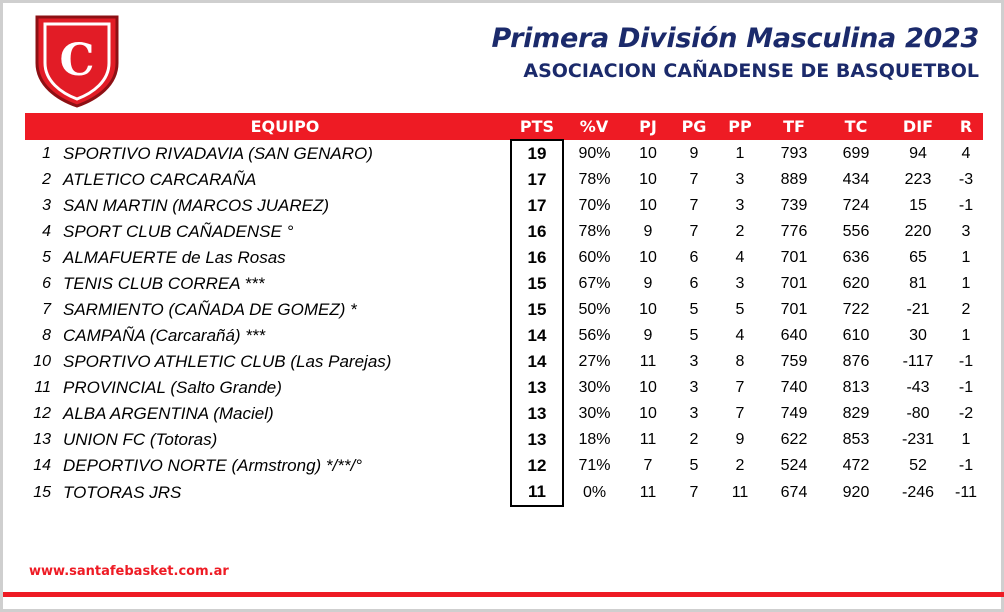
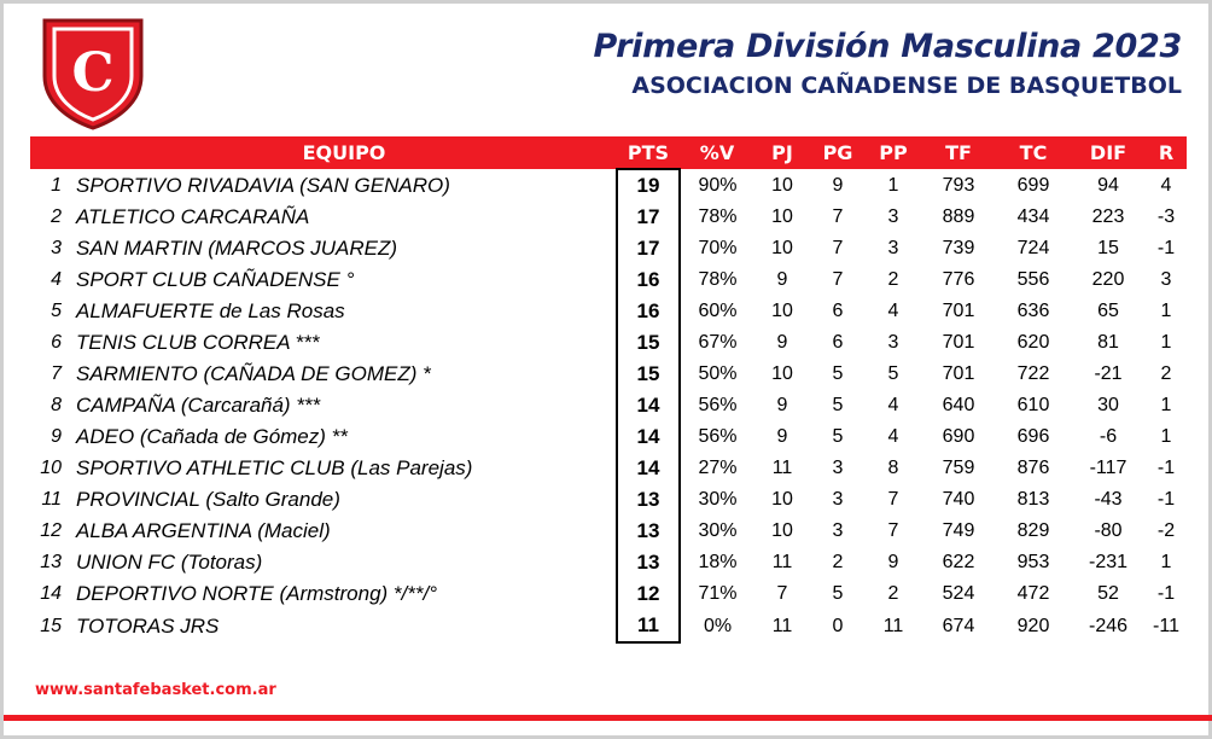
  C
  Primera División Masculina 2023
  ASOCIACION CAÑADENSE DE BASQUETBOL
  	EQUIPO	PTS	%V	PJ	PG	PP	TF	TC	DIF	R
  1	SPORTIVO RIVADAVIA (SAN GENARO)	19	90%	10	9	1	793	699	94	4
  2	ATLETICO CARCARAÑA	17	78%	10	7	3	889	434	223	-3
  3	SAN MARTIN (MARCOS JUAREZ)	17	70%	10	7	3	739	724	15	-1
  4	SPORT CLUB CAÑADENSE °	16	78%	9	7	2	776	556	220	3
  5	ALMAFUERTE de Las Rosas	16	60%	10	6	4	701	636	65	1
  6	TENIS CLUB CORREA ***	15	67%	9	6	3	701	620	81	1
  7	SARMIENTO (CAÑADA DE GOMEZ) *	15	50%	10	5	5	701	722	-21	2
  8	CAMPAÑA (Carcarañá) ***	14	56%	9	5	4	640	610	30	1
+ 9	ADEO (Cañada de Gómez) **	14	56%	9	5	4	690	696	-6	1
  10	SPORTIVO ATHLETIC CLUB (Las Parejas)	14	27%	11	3	8	759	876	-117	-1
  11	PROVINCIAL (Salto Grande)	13	30%	10	3	7	740	813	-43	-1
  12	ALBA ARGENTINA (Maciel)	13	30%	10	3	7	749	829	-80	-2
- 13	UNION FC (Totoras)	13	18%	11	2	9	622	853	-231	1
+ 13	UNION FC (Totoras)	13	18%	11	2	9	622	953	-231	1
  14	DEPORTIVO NORTE (Armstrong) */**/°	12	71%	7	5	2	524	472	52	-1
- 15	TOTORAS JRS	11	0%	11	7	11	674	920	-246	-11
+ 15	TOTORAS JRS	11	0%	11	0	11	674	920	-246	-11
  www.santafebasket.com.ar
